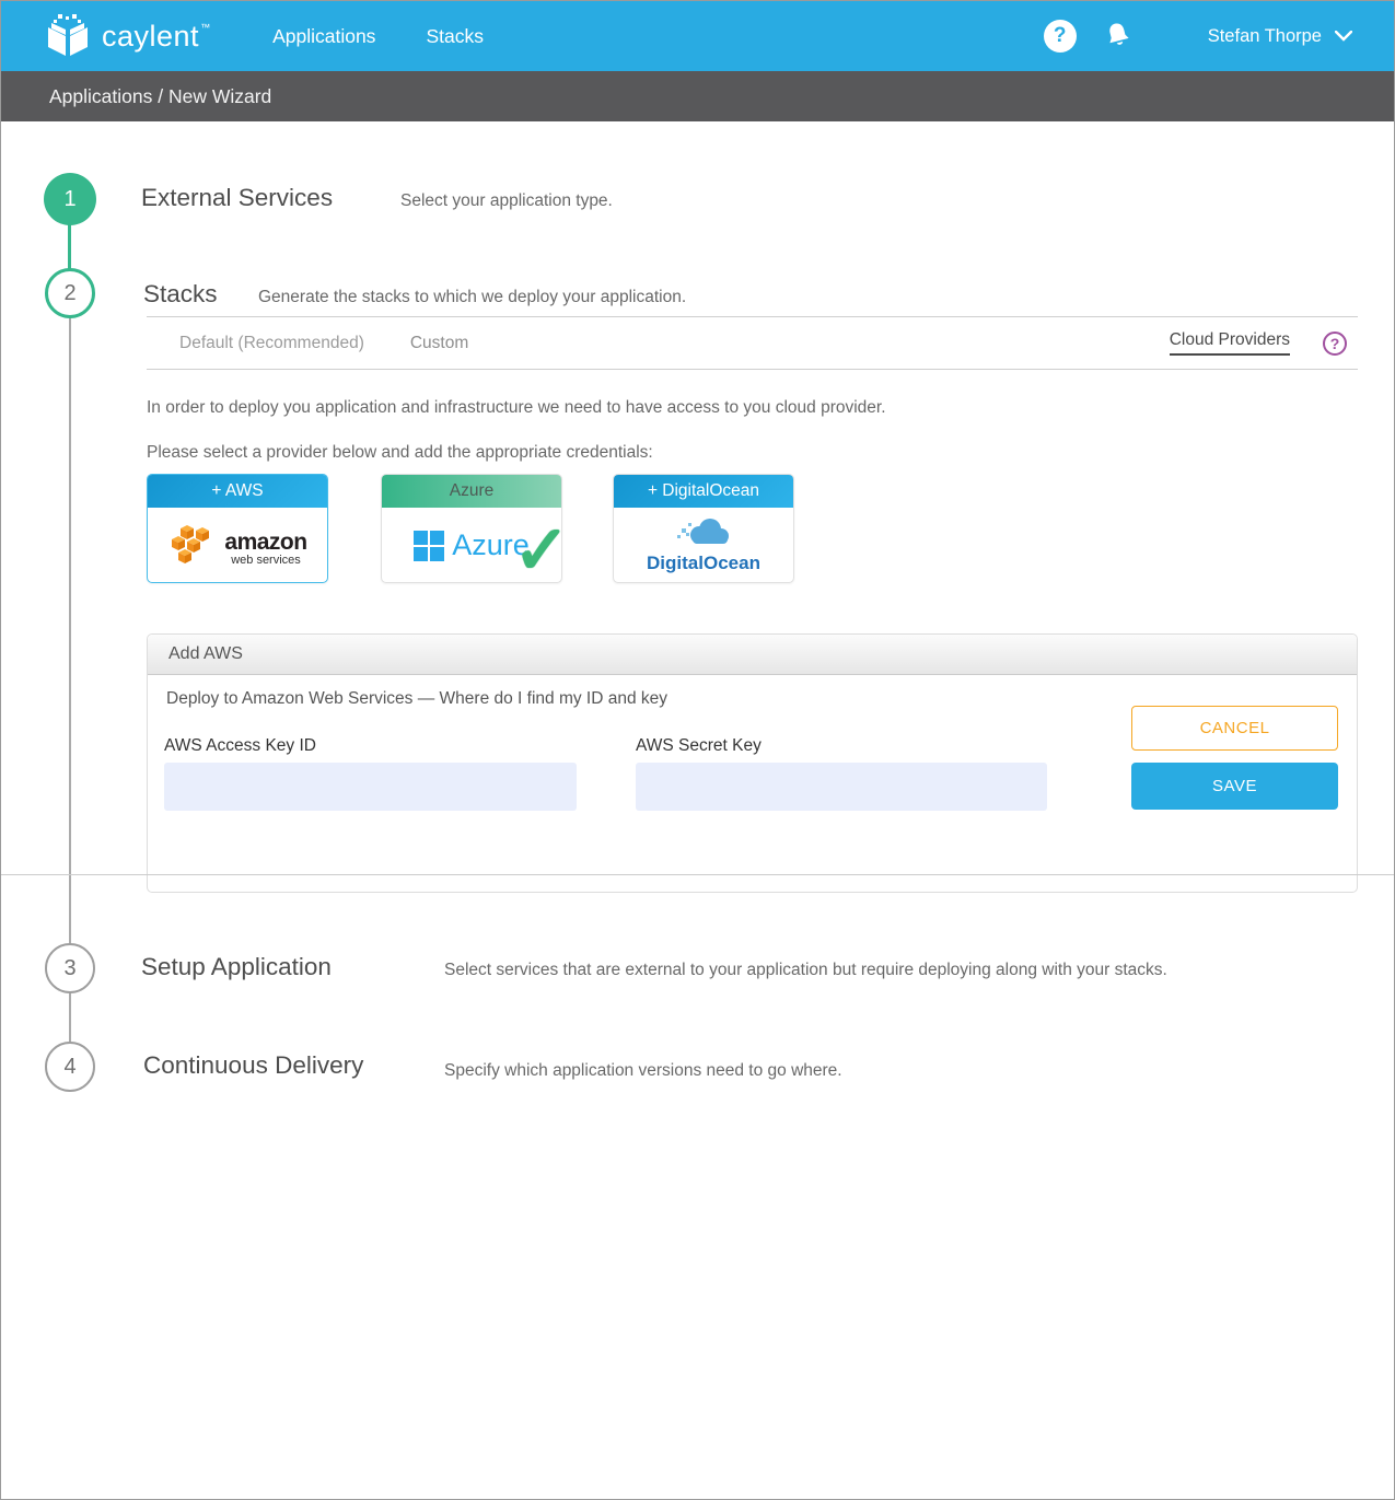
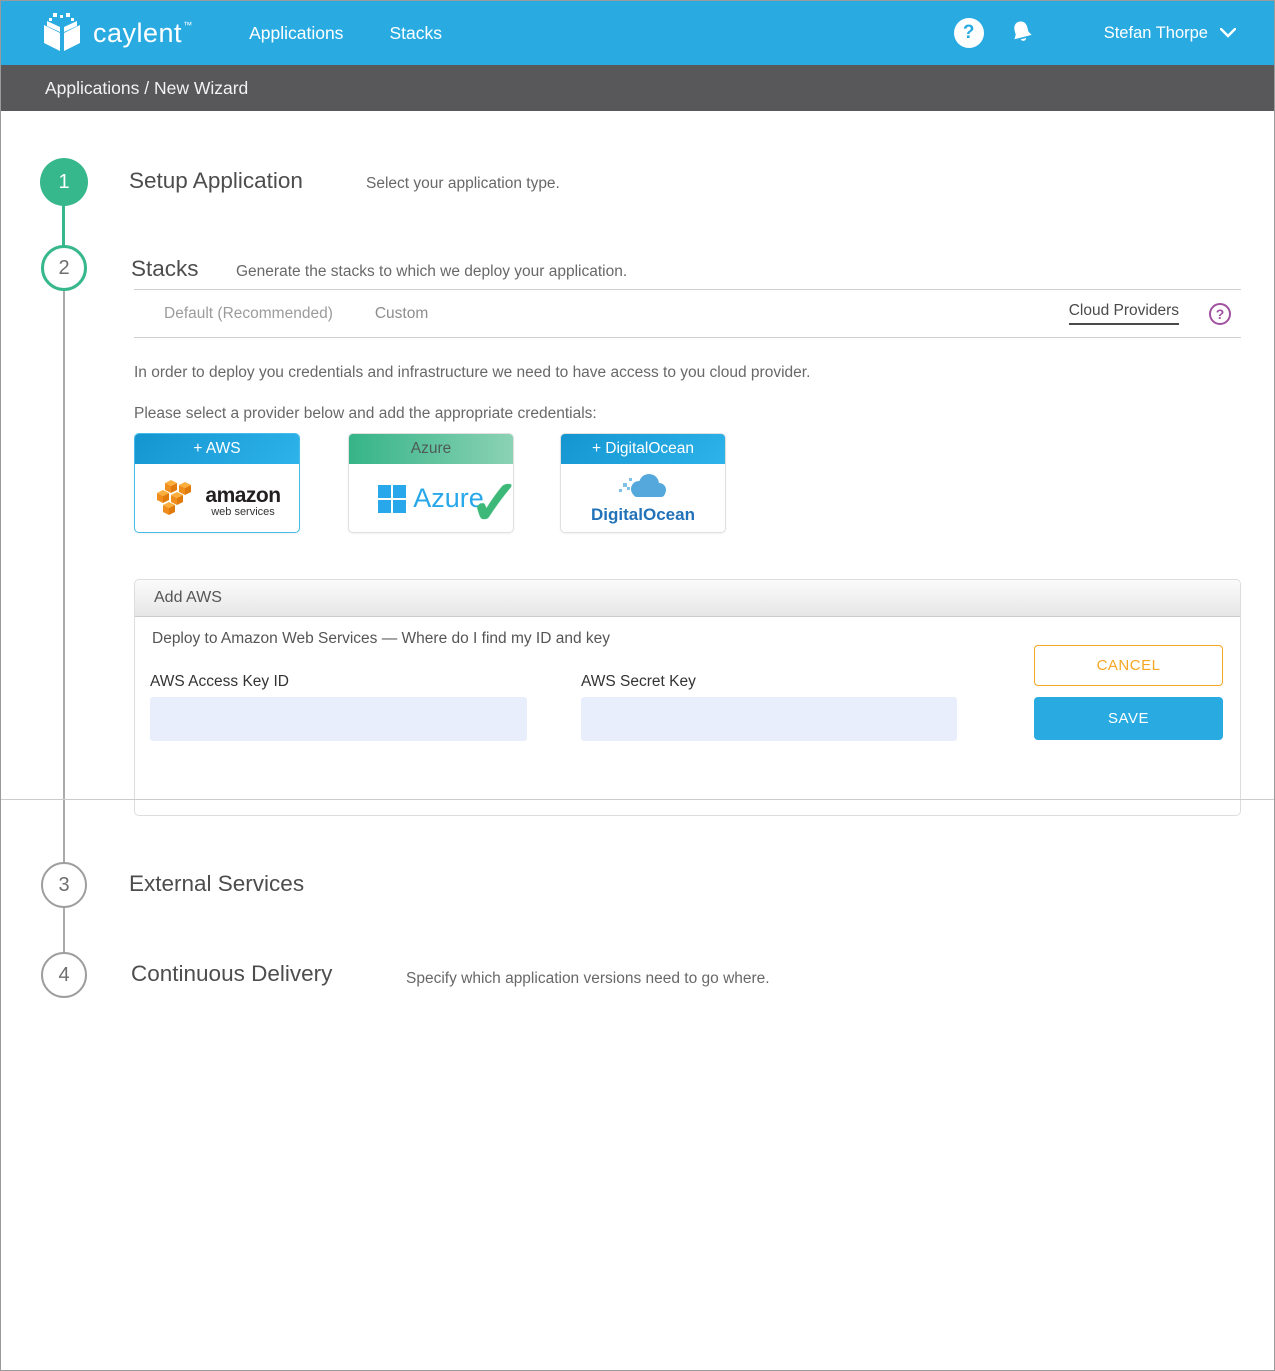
  caylent
  ™
  Applications
  Stacks
  ?
  Stefan Thorpe
  Applications / New Wizard
  1
  2
  3
  4
- External Services
+ Setup Application
  Select your application type.
  Stacks
  Generate the stacks to which we deploy your application.
  Default (Recommended)
  Custom
  Cloud Providers
  ?
- In order to deploy you application and infrastructure we need to have access to you cloud provider.
+ In order to deploy you credentials and infrastructure we need to have access to you cloud provider.
  Please select a provider below and add the appropriate credentials:
  + AWS
  amazon
  web services
  Azure
  Azure
  + DigitalOcean
  DigitalOcean
  ✓
  Add AWS
  Deploy to Amazon Web Services — Where do I find my ID and key
  AWS Access Key ID
  AWS Secret Key
  CANCEL
  SAVE
- Setup Application
+ External Services
- Select services that are external to your application but require deploying along with your stacks.
  Continuous Delivery
  Specify which application versions need to go where.
